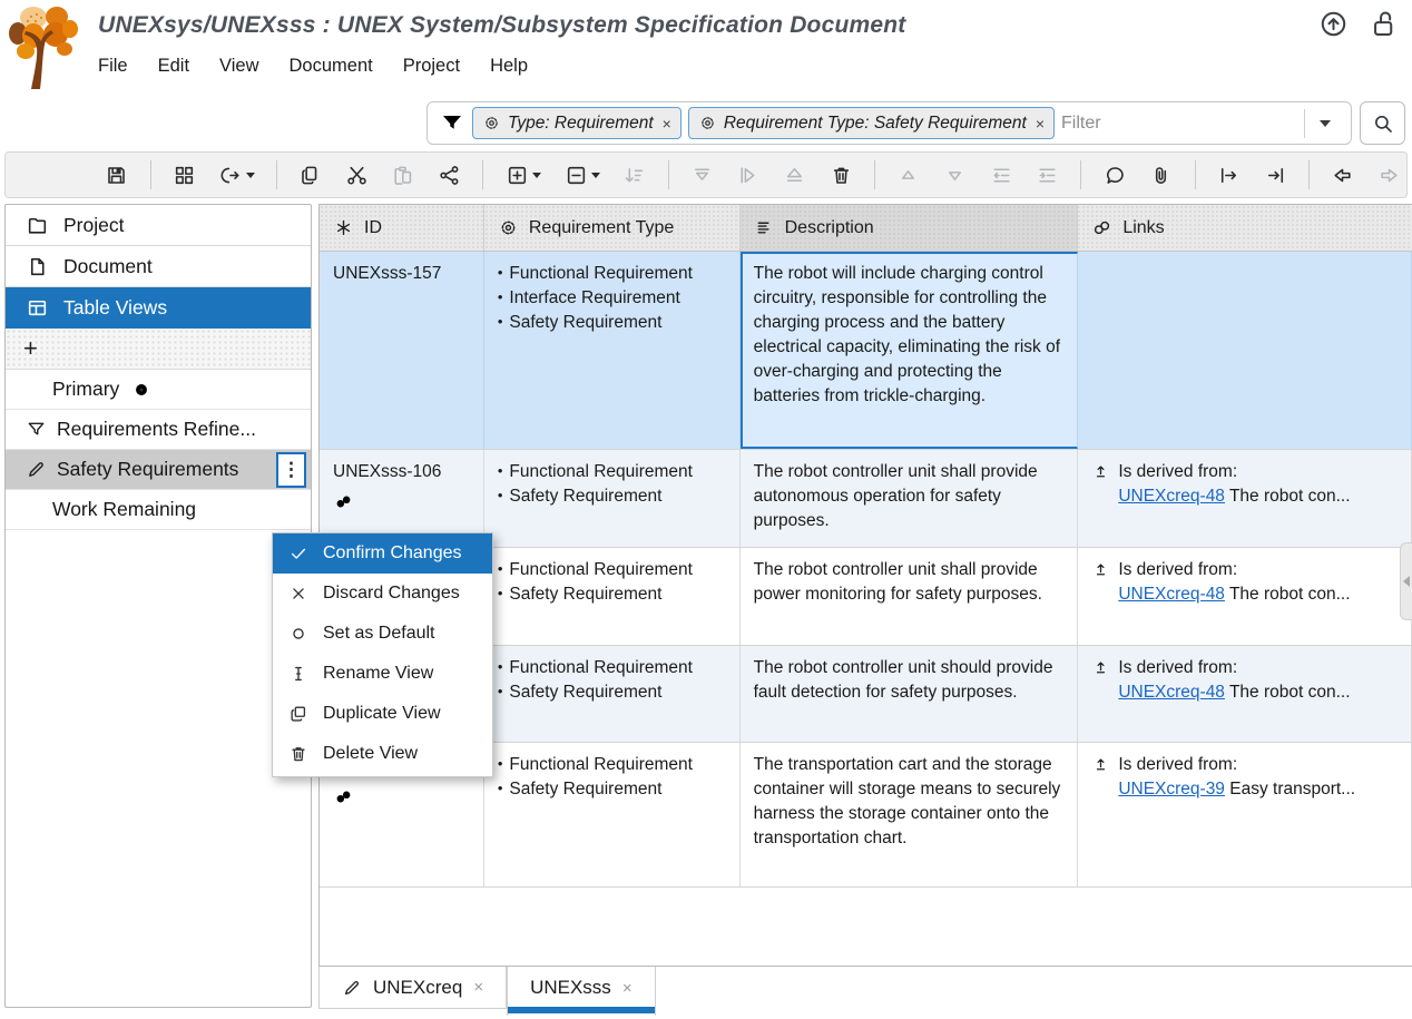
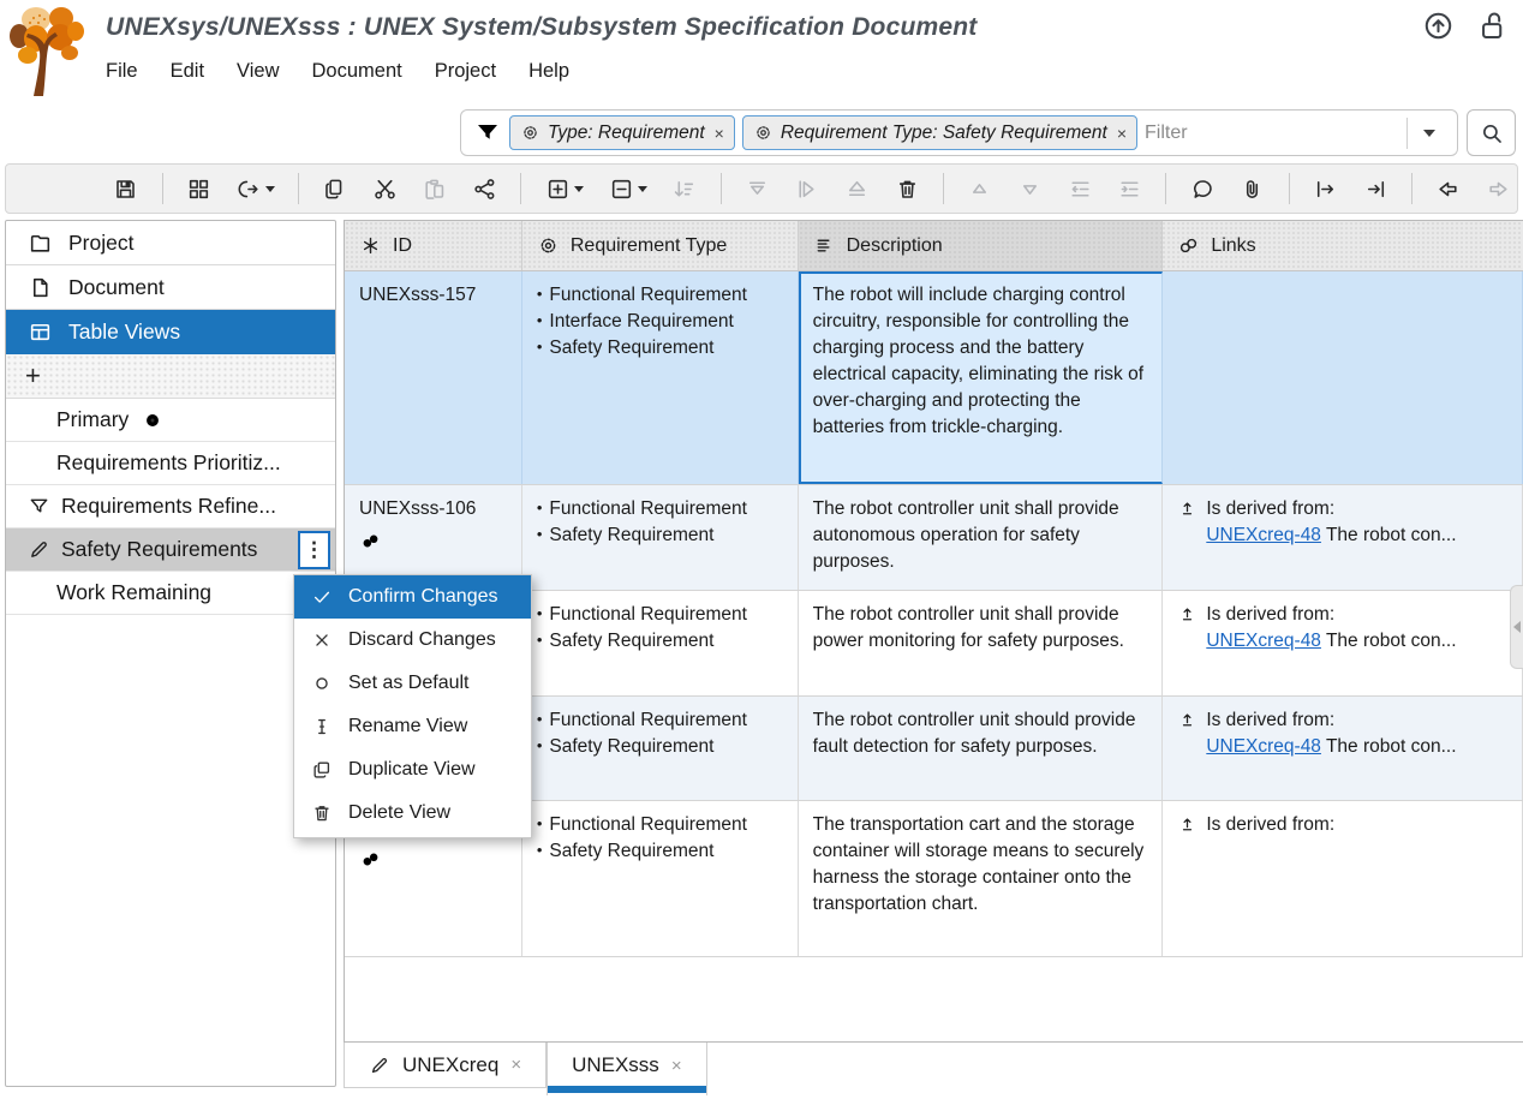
  UNEXsys/UNEXsss : UNEX System/Subsystem Specification Document
  File
  Edit
  View
  Document
  Project
  Help
  Type: Requirement
  ×
  Requirement Type: Safety Requirement
  ×
  Filter
  Project
  Document
  Table Views
  +
  Primary
+ Requirements Prioritiz...
  Requirements Refine...
  Safety Requirements
  ⋮
  Work Remaining
  ID
  Requirement Type
  Description
  Links
  UNEXsss-157
  •
  Functional Requirement
  •
  Interface Requirement
  •
  Safety Requirement
  The robot will include charging control circuitry, responsible for controlling the charging process and the battery electrical capacity, eliminating the risk of over-charging and protecting the batteries from trickle-charging.
  UNEXsss-106
  •
  Functional Requirement
  •
  Safety Requirement
  The robot controller unit shall provide autonomous operation for safety purposes.
  Is derived from:
  UNEXcreq-48 The robot con...
  •
  Functional Requirement
  •
  Safety Requirement
  The robot controller unit shall provide power monitoring for safety purposes.
  Is derived from:
  UNEXcreq-48 The robot con...
  •
  Functional Requirement
  •
  Safety Requirement
  The robot controller unit should provide fault detection for safety purposes.
  Is derived from:
  UNEXcreq-48 The robot con...
  •
  Functional Requirement
  •
  Safety Requirement
  The transportation cart and the storage container will storage means to securely harness the storage container onto the transportation chart.
  Is derived from:
- UNEXcreq-39 Easy transport...
  Confirm Changes
  Discard Changes
  Set as Default
  Rename View
  Duplicate View
  Delete View
  UNEXcreq
  ×
  UNEXsss
  ×
